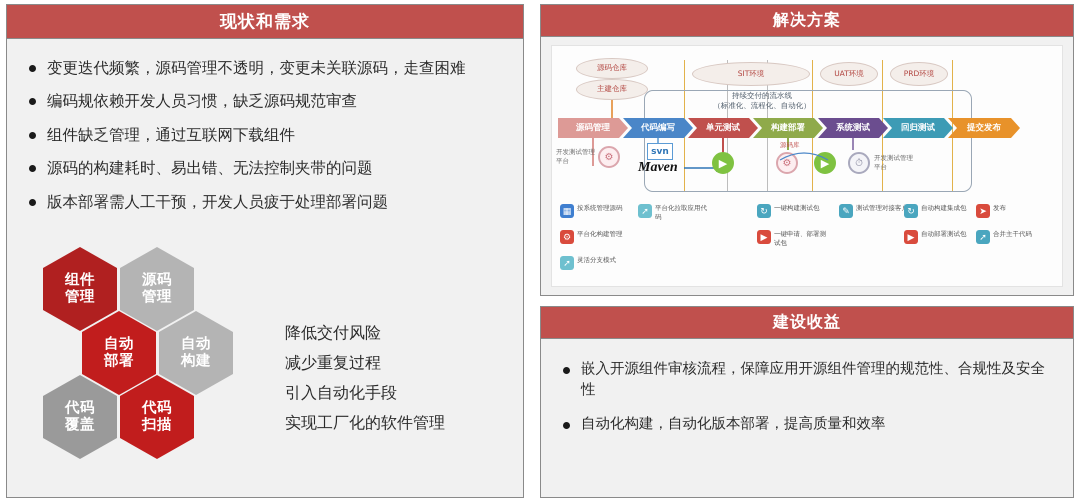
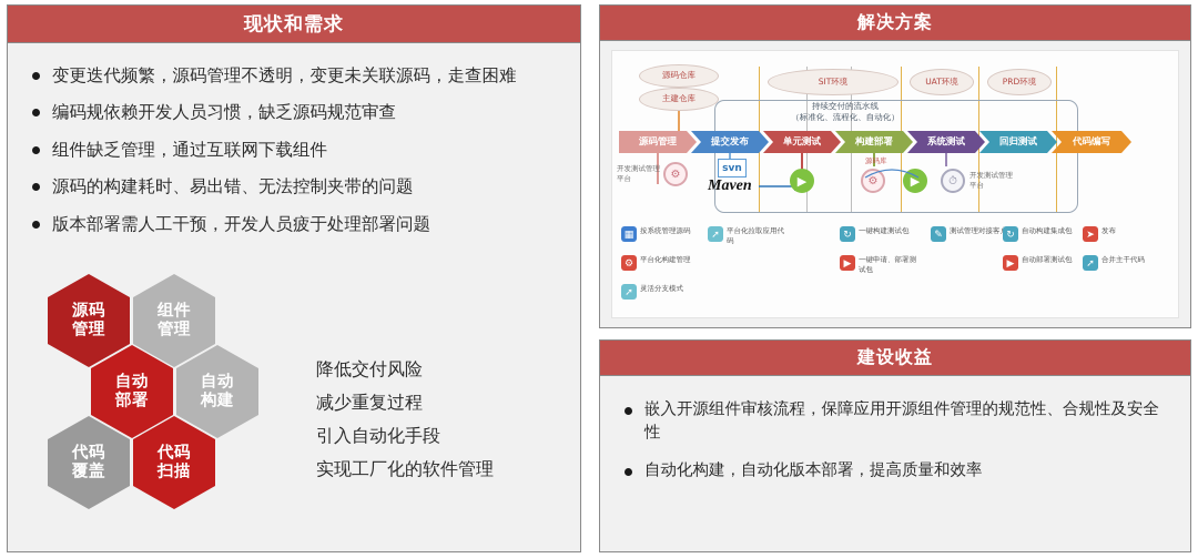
  现状和需求
  变更迭代频繁，源码管理不透明，变更未关联源码，走查困难
  编码规依赖开发人员习惯，缺乏源码规范审查
  组件缺乏管理，通过互联网下载组件
  源码的构建耗时、易出错、无法控制夹带的问题
  版本部署需人工干预，开发人员疲于处理部署问题
- 组件
+ 源码
  管理
- 源码
+ 组件
  管理
  自动
  部署
  自动
  构建
  代码
  覆盖
  代码
  扫描
  降低交付风险
  减少重复过程
  引入自动化手段
  实现工厂化的软件管理
  解决方案
  源码仓库
  主建仓库
  SIT环境
  UAT环境
  PRD环境
  持续交付的流水线
  （标准化、流程化、自动化）
  源码管理
- 代码编写
+ 提交发布
  单元测试
  构建部署
  系统测试
  回归测试
- 提交发布
+ 代码编写
  ⚙
  开发测试管理平台
  svn
  Maven
  ▶
  ⚙
  ▶
  ⏱
  源码库
  开发测试管理平台
  ▦
  按系统管理源码
  ⚙
  平台化构建管理
  ➚
  灵活分支模式
  ➚
  平台化拉取应用代码
  ↻
  一键构建测试包
  ▶
  一键申请、部署测试包
  ✎
  测试管理对接客
  ↻
  自动构建集成包
  ▶
  自动部署测试包
  ➤
  发布
  ➚
  合并主干代码
  建设收益
  嵌入开源组件审核流程，保障应用开源组件管理的规范性、合规性及安全性
  自动化构建，自动化版本部署，提高质量和效率
